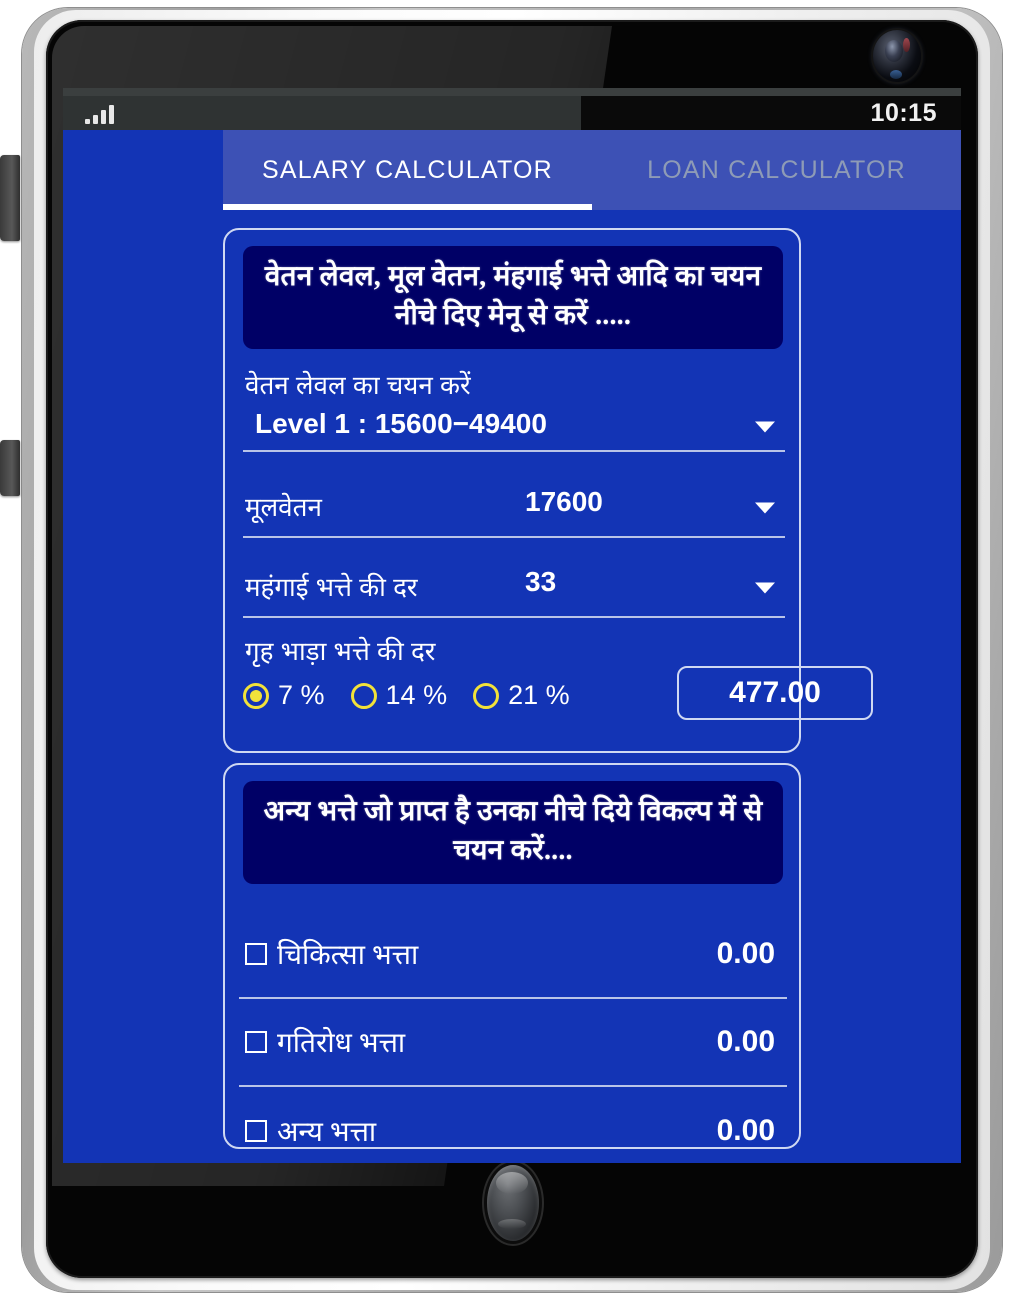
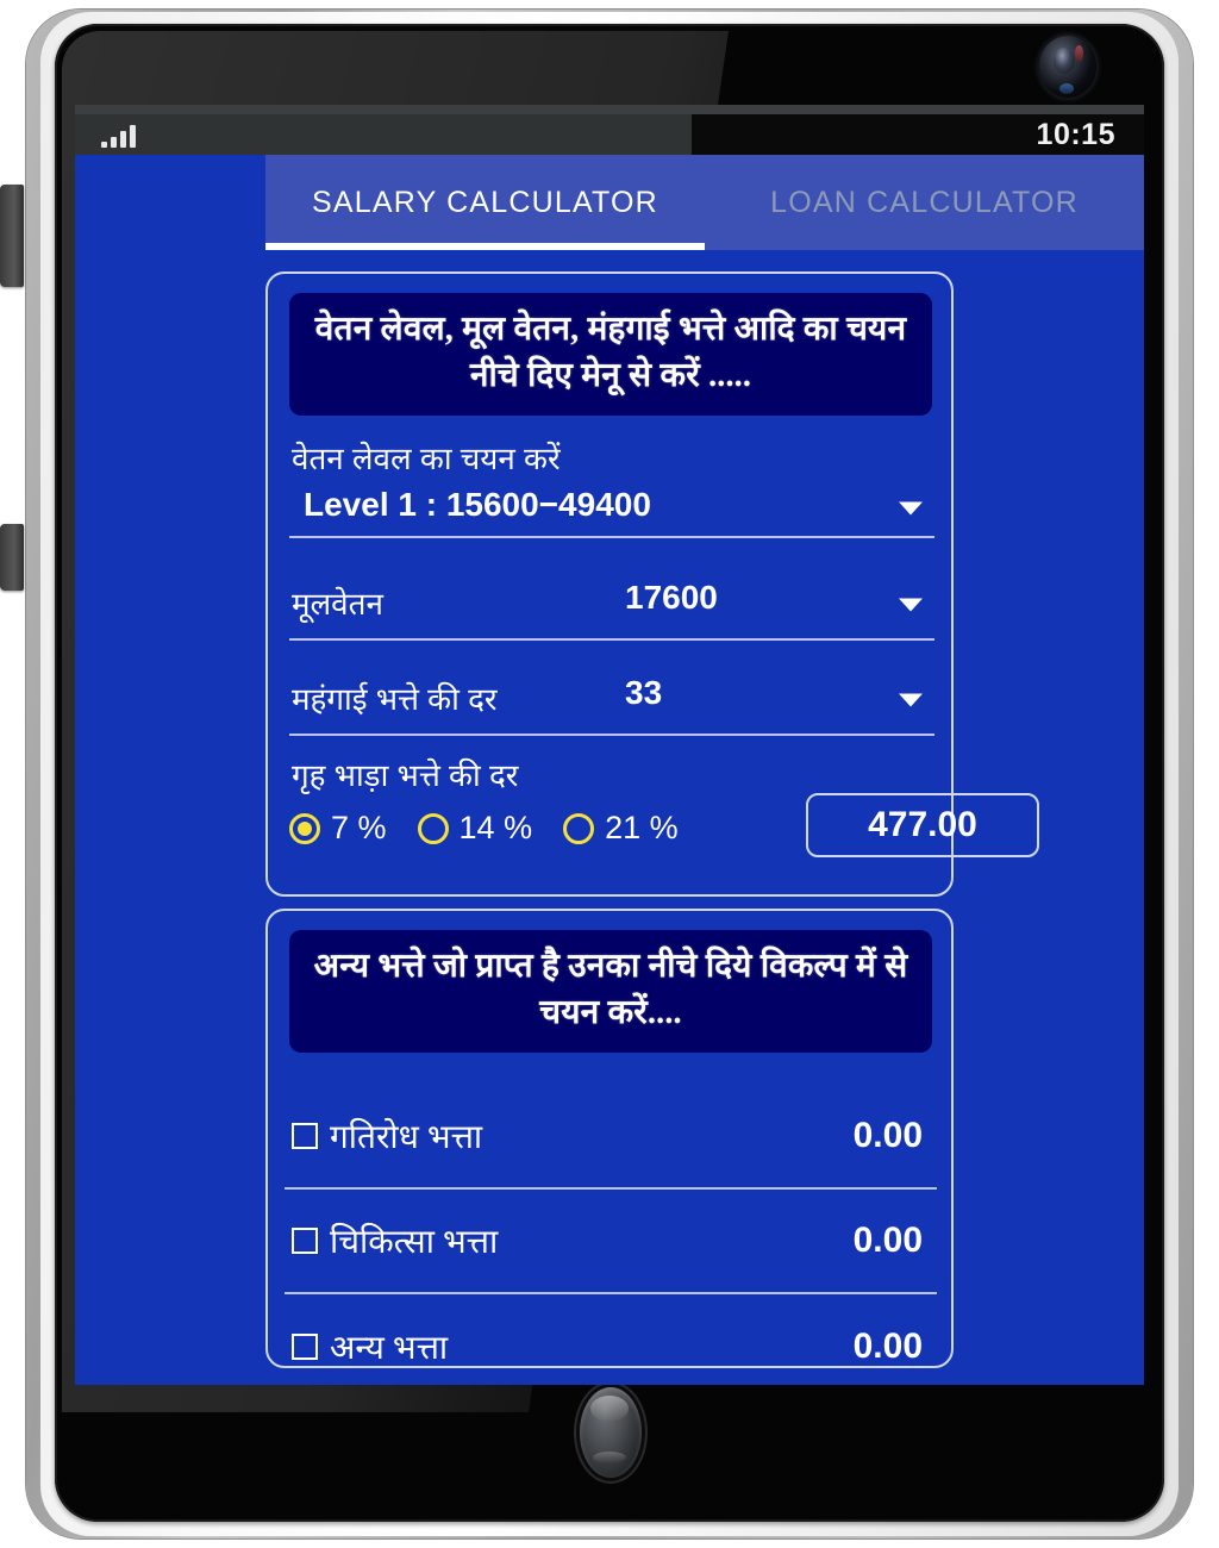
  10:15
  SALARY CALCULATOR
  LOAN CALCULATOR
  वेतन लेवल, मूल वेतन, मंहगाई भत्ते आदि का चयन नीचे दिए मेनू से करें .....
  वेतन लेवल का चयन करें
  Level 1 : 15600−49400
  मूलवेतन
  17600
  महंगाई भत्ते की दर
  33
  गृह भाड़ा भत्ते की दर
  7 %
  14 %
  21 %
  477.00
  अन्य भत्ते जो प्राप्त है उनका नीचे दिये विकल्प में से चयन करें....
- चिकित्सा भत्ता
+ गतिरोध भत्ता
  0.00
- गतिरोध भत्ता
+ चिकित्सा भत्ता
  0.00
  अन्य भत्ता
  0.00
